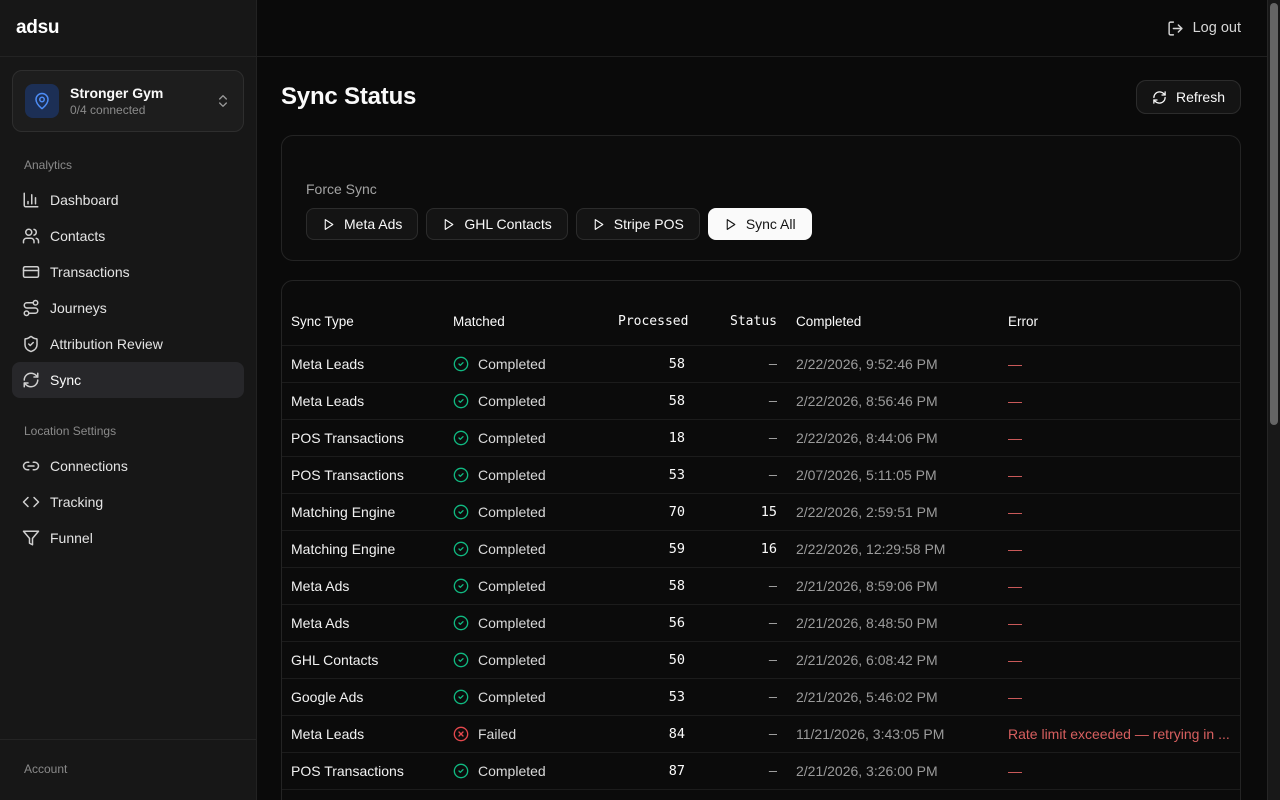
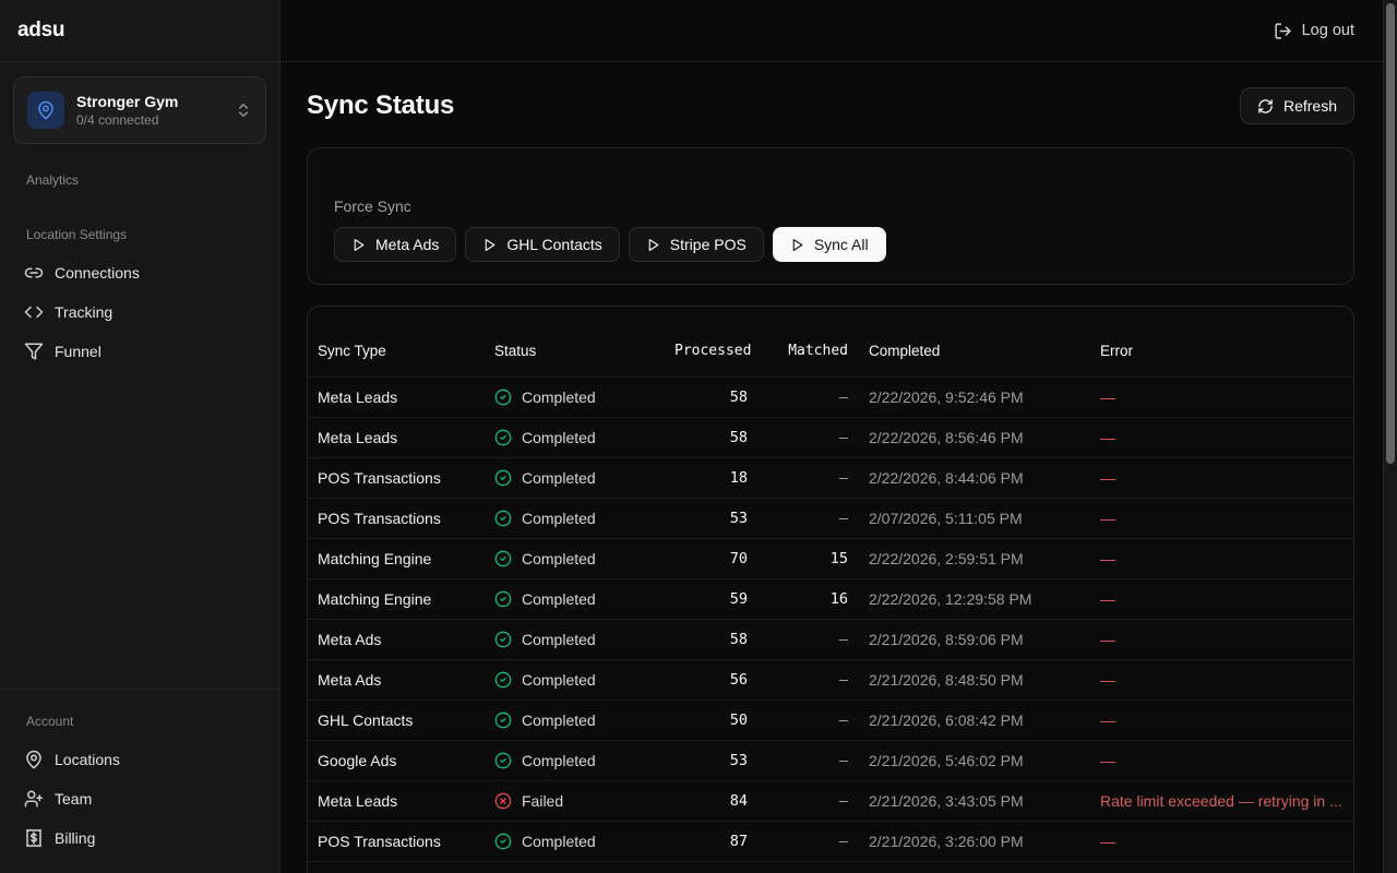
  adsu
  Stronger Gym
  0/4 connected
  Analytics
- Dashboard
- Contacts
- Transactions
- Journeys
- Attribution Review
- Sync
  Location Settings
  Connections
  Tracking
  Funnel
  Account
+ Locations
+ Team
+ Billing
  Log out
  Sync Status
  Refresh
  Force Sync
  Meta Ads
  GHL Contacts
  Stripe POS
  Sync All
  Sync Type
- Matched
+ Status
  Processed
- Status
+ Matched
  Completed
  Error
  Meta Leads
  Completed
  58
  –
  2/22/2026, 9:52:46 PM
  —
  Meta Leads
  Completed
  58
  –
  2/22/2026, 8:56:46 PM
  —
  POS Transactions
  Completed
  18
  –
  2/22/2026, 8:44:06 PM
  —
  POS Transactions
  Completed
  53
  –
  2/07/2026, 5:11:05 PM
  —
  Matching Engine
  Completed
  70
  15
  2/22/2026, 2:59:51 PM
  —
  Matching Engine
  Completed
  59
  16
  2/22/2026, 12:29:58 PM
  —
  Meta Ads
  Completed
  58
  –
  2/21/2026, 8:59:06 PM
  —
  Meta Ads
  Completed
  56
  –
  2/21/2026, 8:48:50 PM
  —
  GHL Contacts
  Completed
  50
  –
  2/21/2026, 6:08:42 PM
  —
  Google Ads
  Completed
  53
  –
  2/21/2026, 5:46:02 PM
  —
  Meta Leads
  Failed
  84
  –
- 11/21/2026, 3:43:05 PM
+ 2/21/2026, 3:43:05 PM
  Rate limit exceeded — retrying in ...
  POS Transactions
  Completed
  87
  –
  2/21/2026, 3:26:00 PM
  —
